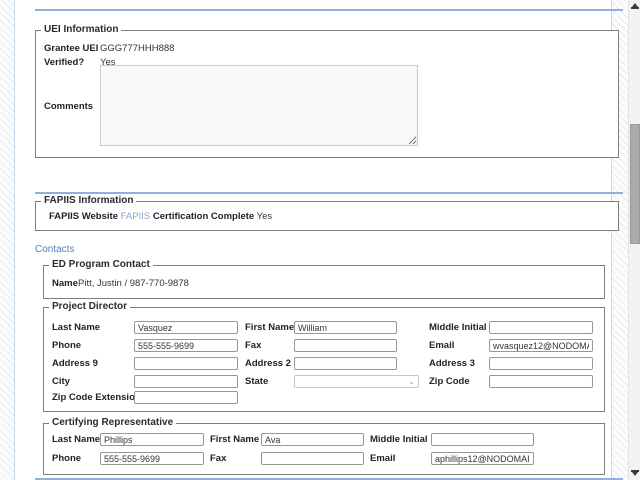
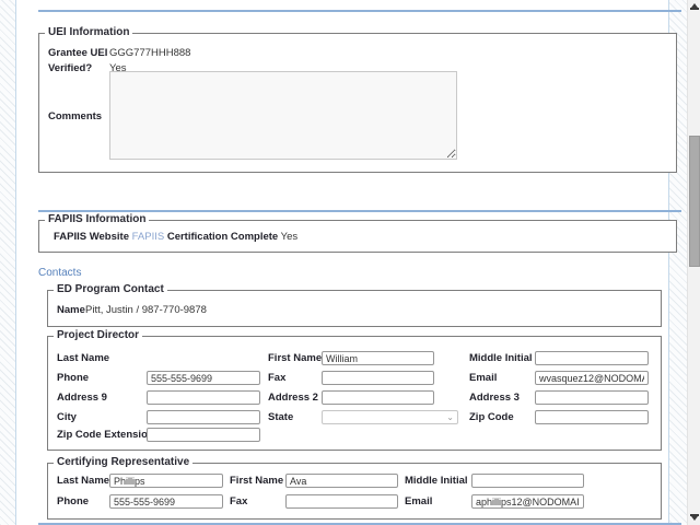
  UEI Information
  Grantee UEI
  GGG777HHH888
  Verified?
  Yes
  Comments
  FAPIIS Information
  FAPIIS Website FAPIIS Certification Complete Yes
  Contacts
  ED Program Contact
  Name
  Pitt, Justin / 987-770-9878
  Project Director
  Last Name
- Vasquez
  First Name
  William
  Middle Initial
  Phone
  555-555-9699
  Fax
  Email
  wvasquez12@NODOM
  Address 9
  Address 2
  Address 3
  City
  State
  ⌄
  Zip Code
  Zip Code Extensio
  Certifying Representative
  Last Name
  Phillips
  First Name
  Ava
  Middle Initial
  Phone
  555-555-9699
  Fax
  Email
  aphillips12@NODOMAI
